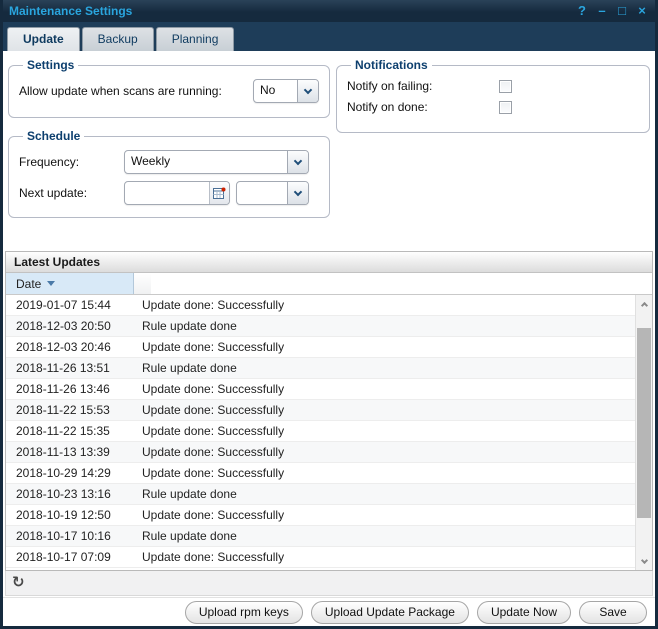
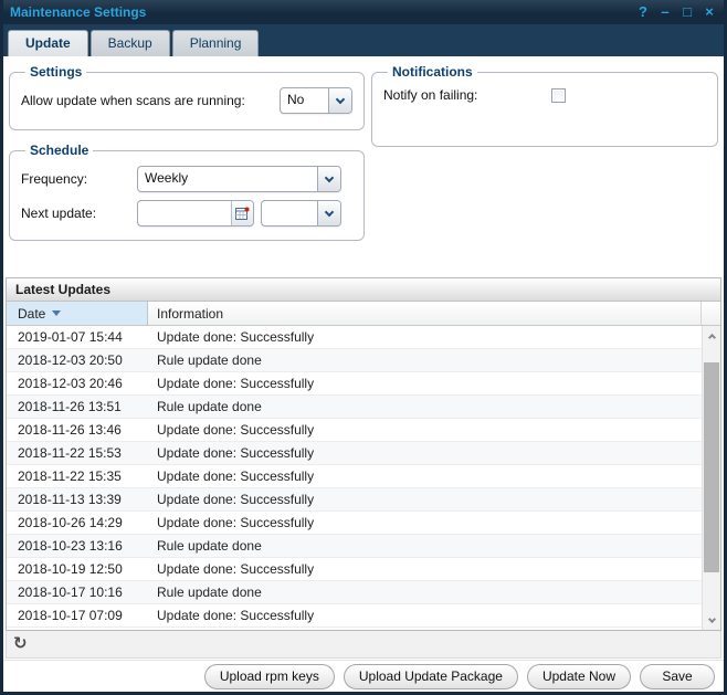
  Maintenance Settings
  ?
  –
  □
  ×
  Update
  Backup
  Planning
  Settings
  Allow update when scans are running:
  No
  Notifications
  Notify on failing:
- Notify on done:
  Schedule
  Frequency:
  Weekly
  Next update:
  Latest Updates
  Date
+ Information
  2019-01-07 15:44
  Update done: Successfully
  2018-12-03 20:50
  Rule update done
  2018-12-03 20:46
  Update done: Successfully
  2018-11-26 13:51
  Rule update done
  2018-11-26 13:46
  Update done: Successfully
  2018-11-22 15:53
  Update done: Successfully
  2018-11-22 15:35
  Update done: Successfully
  2018-11-13 13:39
  Update done: Successfully
- 2018-10-29 14:29
+ 2018-10-26 14:29
  Update done: Successfully
  2018-10-23 13:16
  Rule update done
  2018-10-19 12:50
  Update done: Successfully
  2018-10-17 10:16
  Rule update done
  2018-10-17 07:09
  Update done: Successfully
  ↻
  Upload rpm keys
  Upload Update Package
  Update Now
  Save
